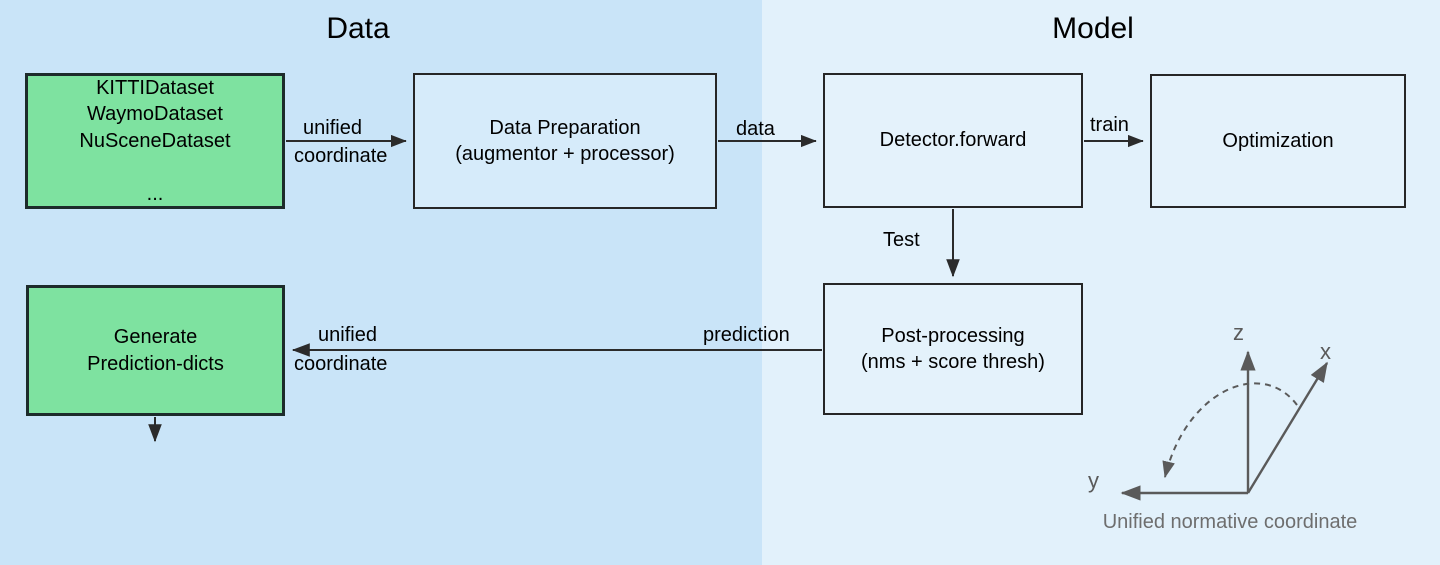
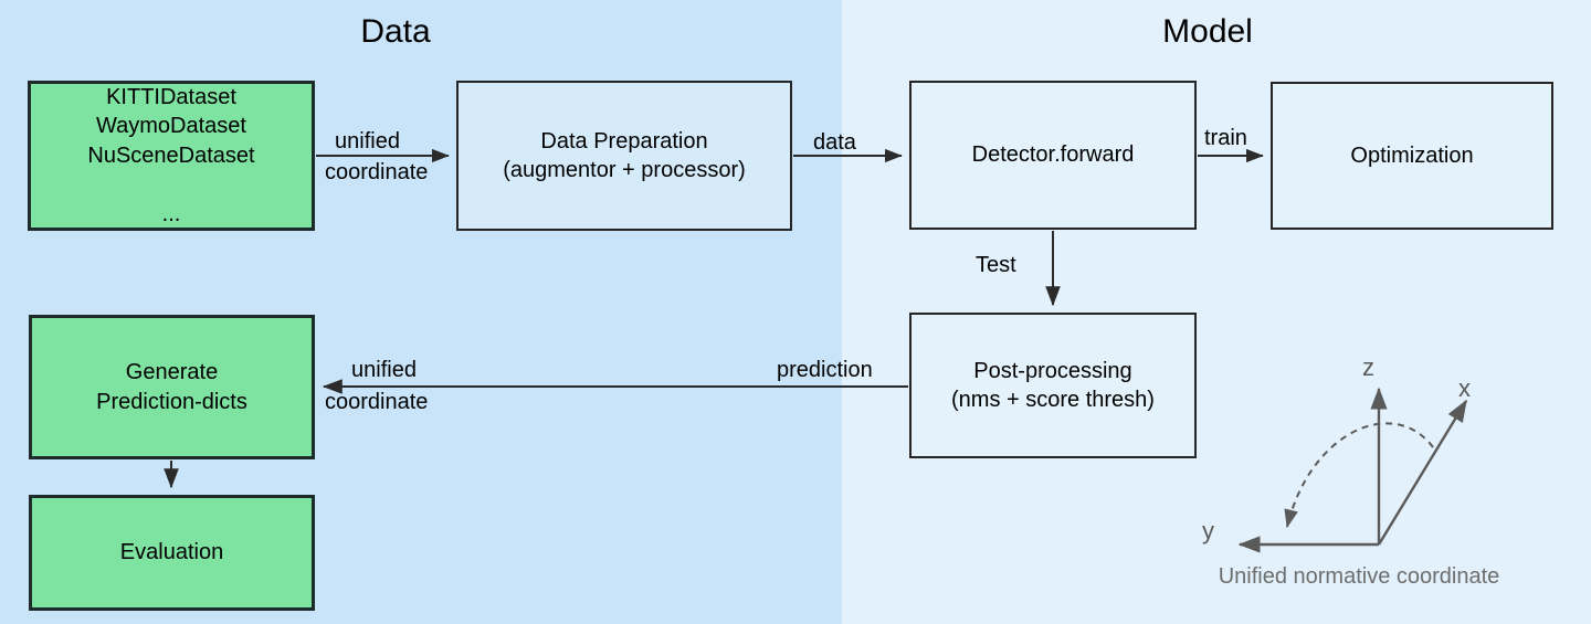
  Data
  Model
  KITTIDataset
  WaymoDataset
  NuSceneDataset
  ...
  Data Preparation
  (augmentor + processor)
  Detector.forward
  Optimization
  Post-processing
  (nms + score thresh)
  Generate
  Prediction-dicts
+ Evaluation
  unified
  coordinate
  data
  train
  Test
  prediction
  unified
  coordinate
  z
  x
  y
  Unified normative coordinate
